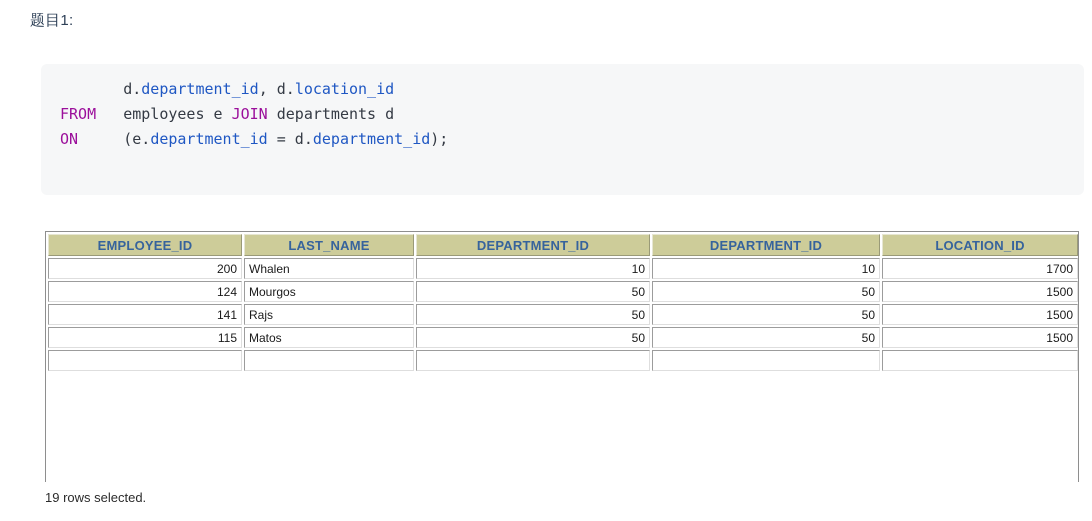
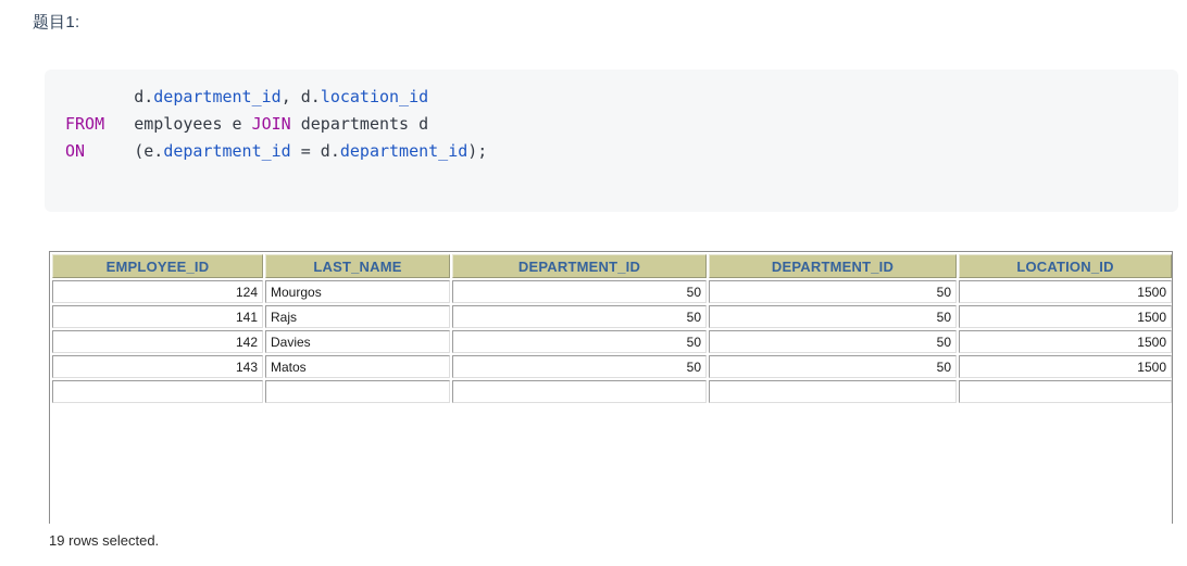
  题目1:
  d.department_id, d.location_id
  FROM employees e JOIN departments d
  ON (e.department_id = d.department_id);
  EMPLOYEE_ID	LAST_NAME	DEPARTMENT_ID	DEPARTMENT_ID	LOCATION_ID
- 200	Whalen	10	10	1700
  124	Mourgos	50	50	1500
  141	Rajs	50	50	1500
+ 142	Davies	50	50	1500
- 115	Matos	50	50	1500
+ 143	Matos	50	50	1500
  19 rows selected.
